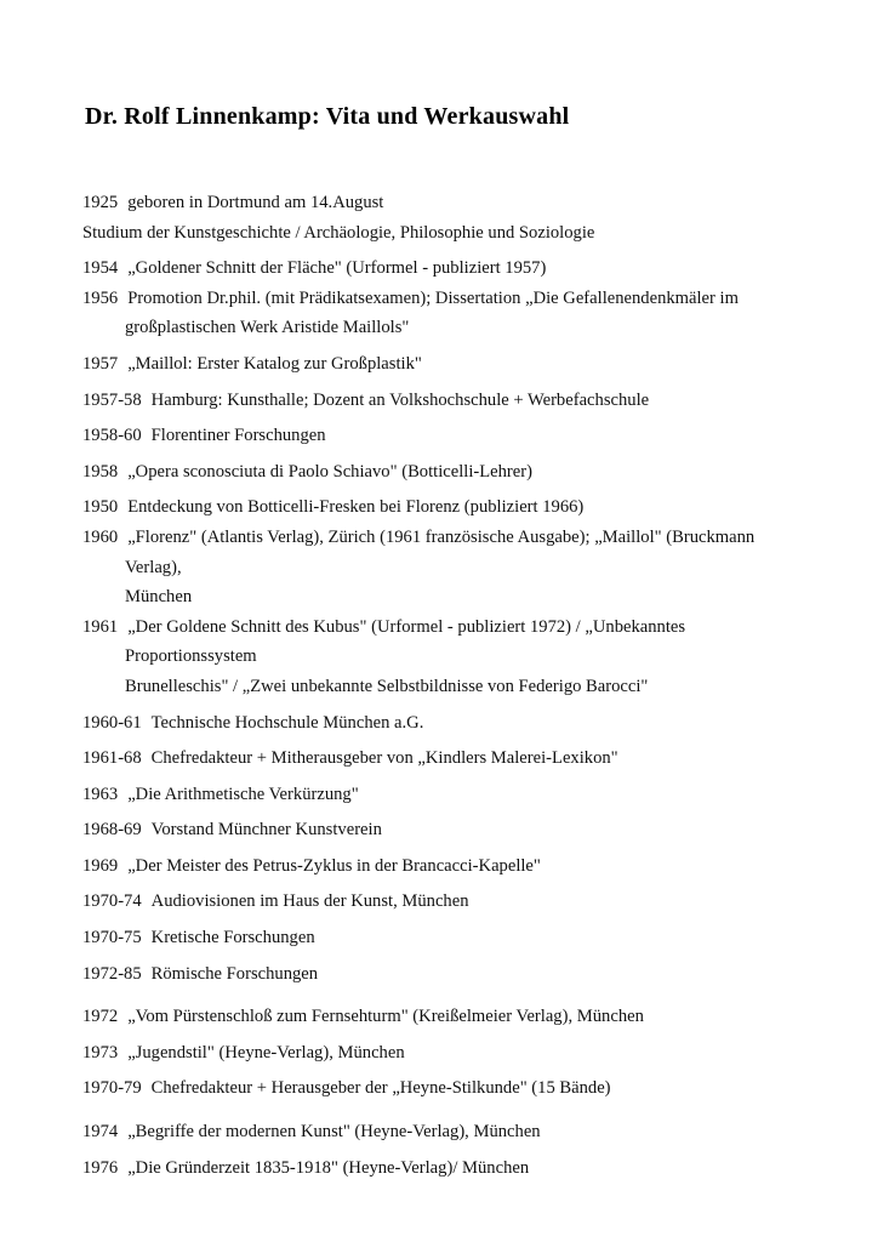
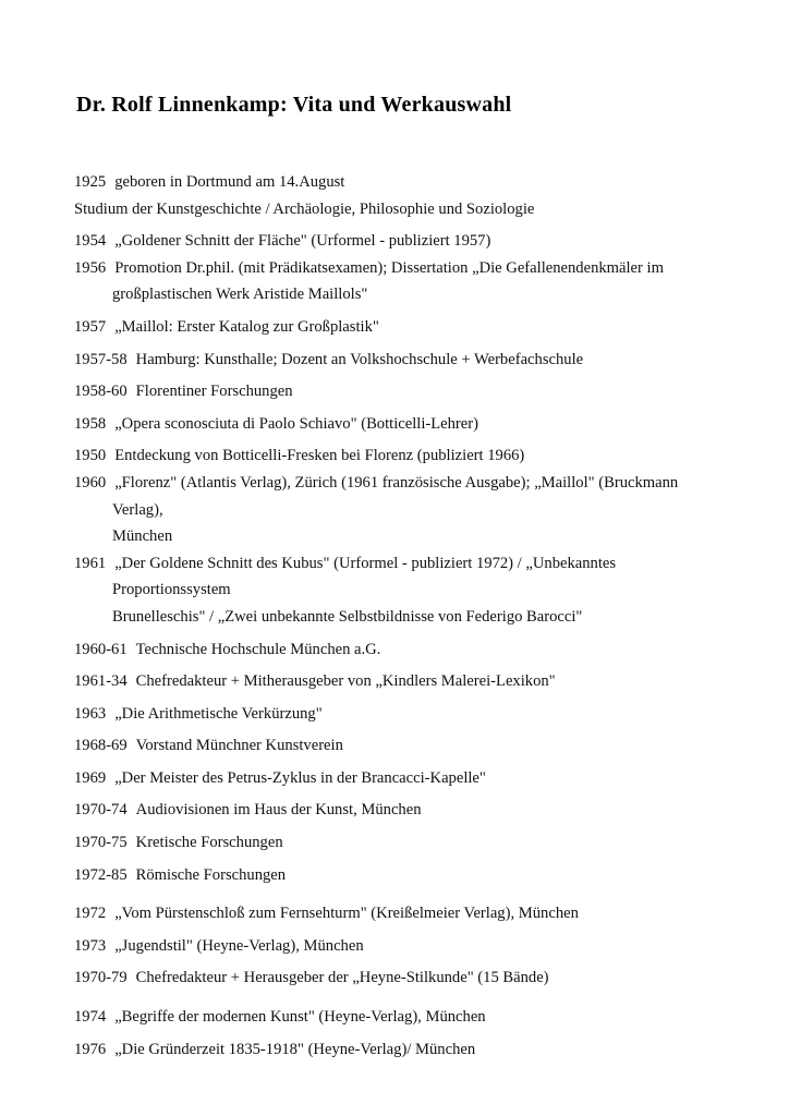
  Dr. Rolf Linnenkamp: Vita und Werkauswahl
  1925 geboren in Dortmund am 14.August
  Studium der Kunstgeschichte / Archäologie, Philosophie und Soziologie
  1954 „Goldener Schnitt der Fläche" (Urformel - publiziert 1957)
  1956 Promotion Dr.phil. (mit Prädikatsexamen); Dissertation „Die Gefallenendenkmäler im
  großplastischen Werk Aristide Maillols"
  1957 „Maillol: Erster Katalog zur Großplastik"
  1957-58 Hamburg: Kunsthalle; Dozent an Volkshochschule + Werbefachschule
  1958-60 Florentiner Forschungen
  1958 „Opera sconosciuta di Paolo Schiavo" (Botticelli-Lehrer)
  1950 Entdeckung von Botticelli-Fresken bei Florenz (publiziert 1966)
  1960 „Florenz" (Atlantis Verlag), Zürich (1961 französische Ausgabe); „Maillol" (Bruckmann Verlag),
  München
  1961 „Der Goldene Schnitt des Kubus" (Urformel - publiziert 1972) / „Unbekanntes Proportionssystem
  Brunelleschis" / „Zwei unbekannte Selbstbildnisse von Federigo Barocci"
  1960-61 Technische Hochschule München a.G.
- 1961-68 Chefredakteur + Mitherausgeber von „Kindlers Malerei-Lexikon"
+ 1961-34 Chefredakteur + Mitherausgeber von „Kindlers Malerei-Lexikon"
  1963 „Die Arithmetische Verkürzung"
  1968-69 Vorstand Münchner Kunstverein
  1969 „Der Meister des Petrus-Zyklus in der Brancacci-Kapelle"
  1970-74 Audiovisionen im Haus der Kunst, München
  1970-75 Kretische Forschungen
  1972-85 Römische Forschungen
  1972 „Vom Pürstenschloß zum Fernsehturm" (Kreißelmeier Verlag), München
  1973 „Jugendstil" (Heyne-Verlag), München
  1970-79 Chefredakteur + Herausgeber der „Heyne-Stilkunde" (15 Bände)
  1974 „Begriffe der modernen Kunst" (Heyne-Verlag), München
  1976 „Die Gründerzeit 1835-1918" (Heyne-Verlag)/ München
